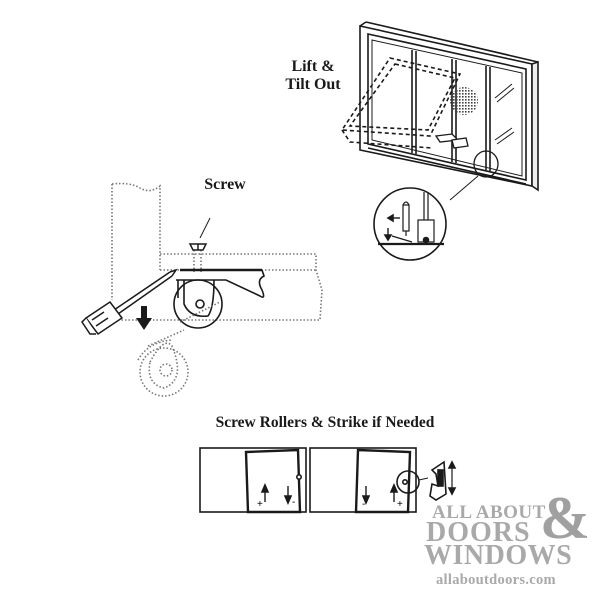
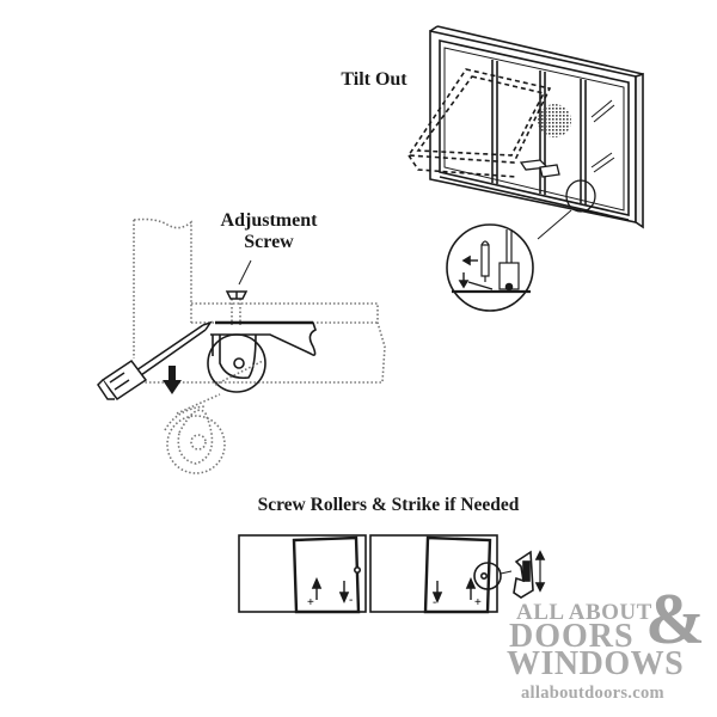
  +
  -
  -
  +
- Lift &
  Tilt Out
+ Adjustment
  Screw
  Screw Rollers & Strike if Needed
  &
  ALL ABOUT
  DOORS
  WINDOWS
  allaboutdoors.com
